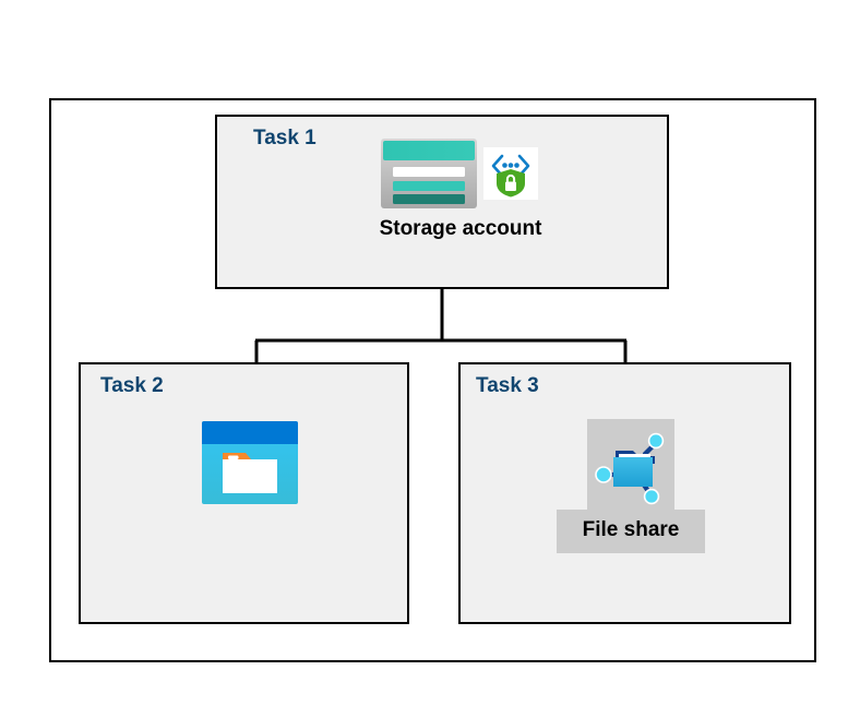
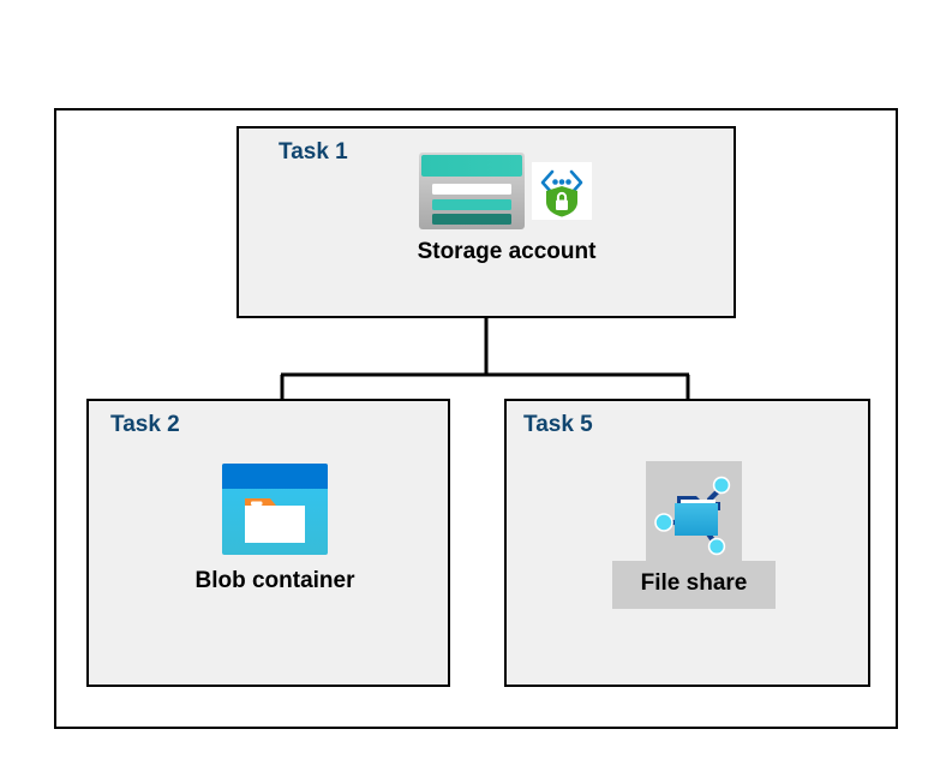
  Task 1
  Storage account
  Task 2
+ Blob container
- Task 3
+ Task 5
  File share
